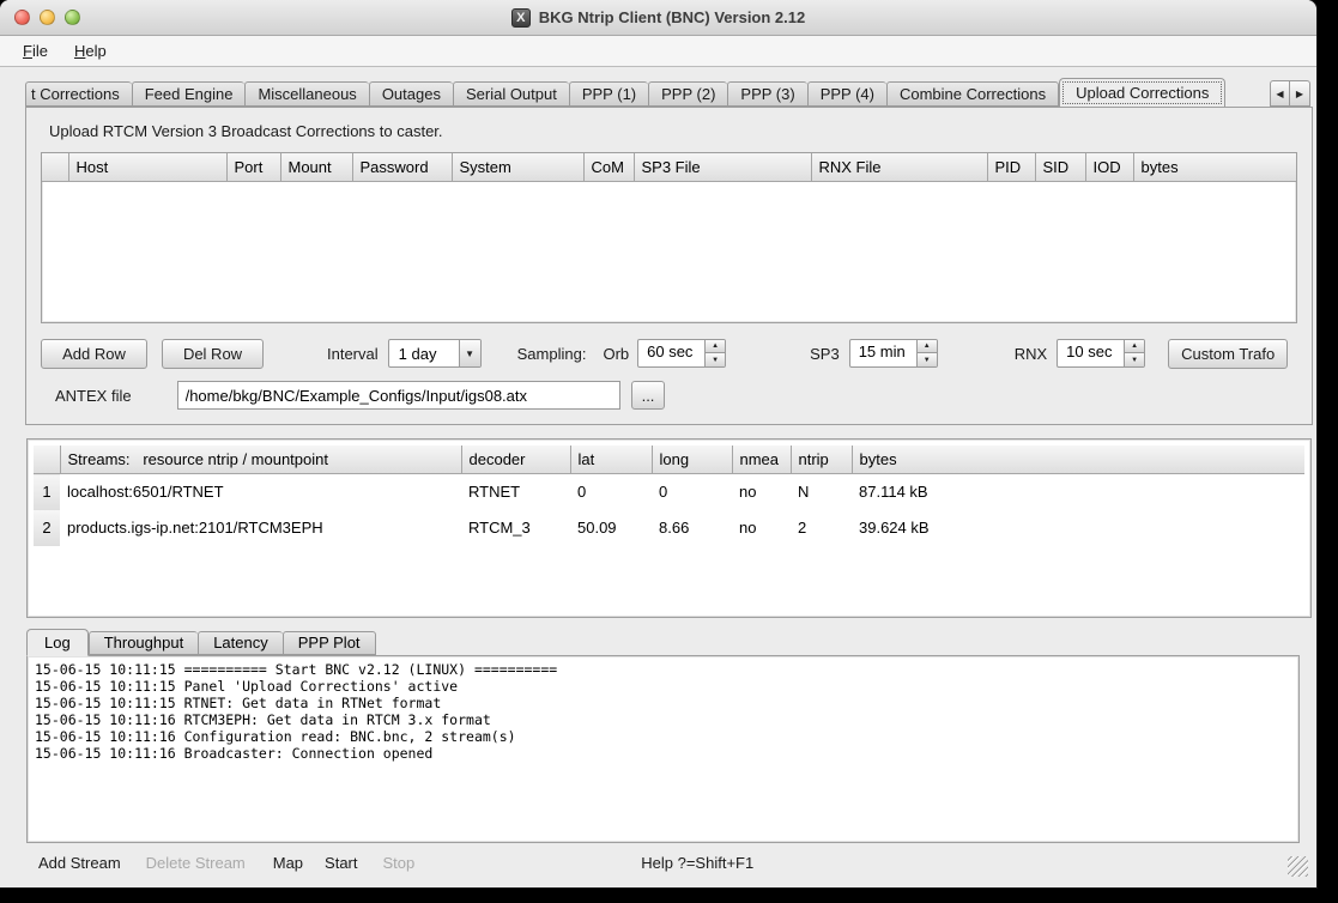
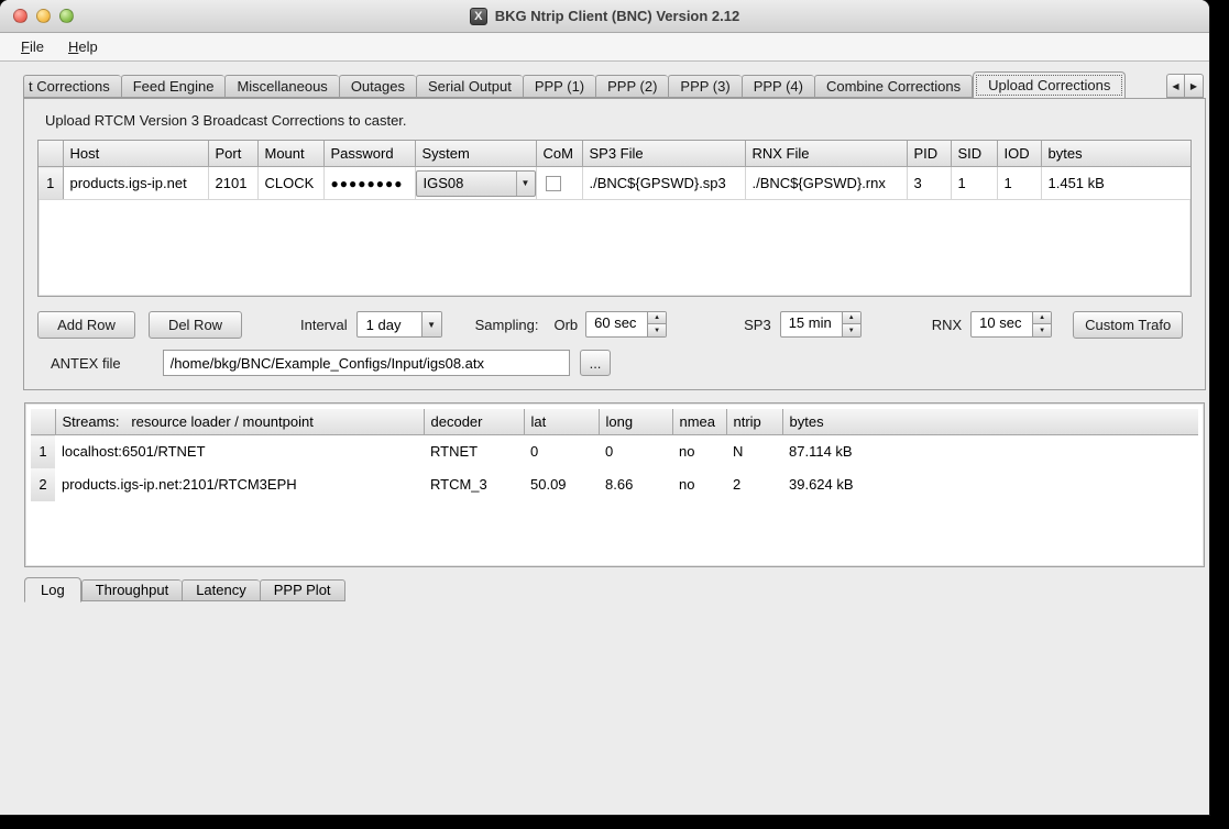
  X
  BKG Ntrip Client (BNC) Version 2.12
  File
  Help
  t Corrections
  Feed Engine
  Miscellaneous
  Outages
  Serial Output
  PPP (1)
  PPP (2)
  PPP (3)
  PPP (4)
  Combine Corrections
  Upload Corrections
  ◀
  ▶
  Upload RTCM Version 3 Broadcast Corrections to caster.
  	Host	Port	Mount	Password	System	CoM	SP3 File	RNX File	PID	SID	IOD	bytes
+ 1	products.igs-ip.net	2101	CLOCK	●●●●●●●●	IGS08 ▼		./BNC${GPSWD}.sp3	./BNC${GPSWD}.rnx	3	1	1	1.451 kB
  Add Row
  Del Row
  Interval
  1 day
  ▼
  Sampling:
  Orb
  60 sec
  SP3
  15 min
  RNX
  10 sec
  Custom Trafo
  ANTEX file
  /home/bkg/BNC/Example_Configs/Input/igs08.atx
  ...
- 	Streams: resource ntrip / mountpoint	decoder	lat	long	nmea	ntrip	bytes
+ 	Streams: resource loader / mountpoint	decoder	lat	long	nmea	ntrip	bytes
  1	localhost:6501/RTNET	RTNET	0	0	no	N	87.114 kB
  2	products.igs-ip.net:2101/RTCM3EPH	RTCM_3	50.09	8.66	no	2	39.624 kB
  Log
  Throughput
  Latency
  PPP Plot
- 15-06-15 10:11:15 ========== Start BNC v2.12 (LINUX) ==========
- 15-06-15 10:11:15 Panel 'Upload Corrections' active
- 15-06-15 10:11:15 RTNET: Get data in RTNet format
- 15-06-15 10:11:16 RTCM3EPH: Get data in RTCM 3.x format
- 15-06-15 10:11:16 Configuration read: BNC.bnc, 2 stream(s)
- 15-06-15 10:11:16 Broadcaster: Connection opened
- Add Stream
- Delete Stream
- Map
- Start
- Stop
- Help ?=Shift+F1
